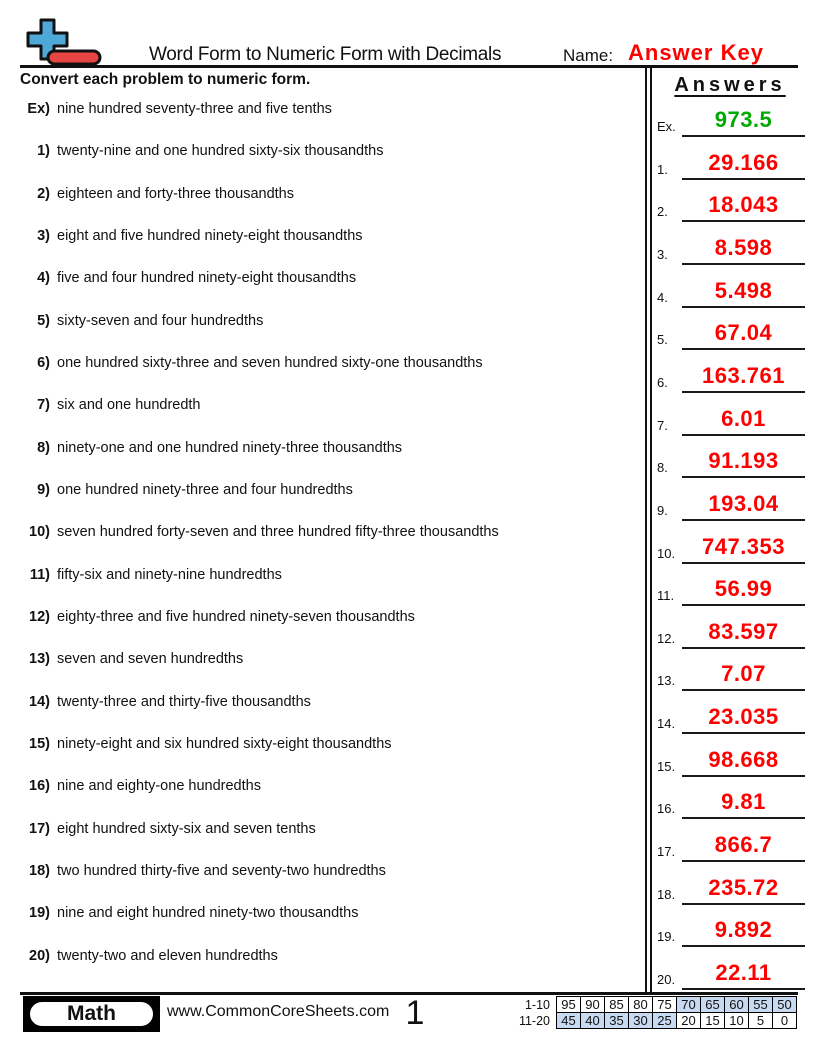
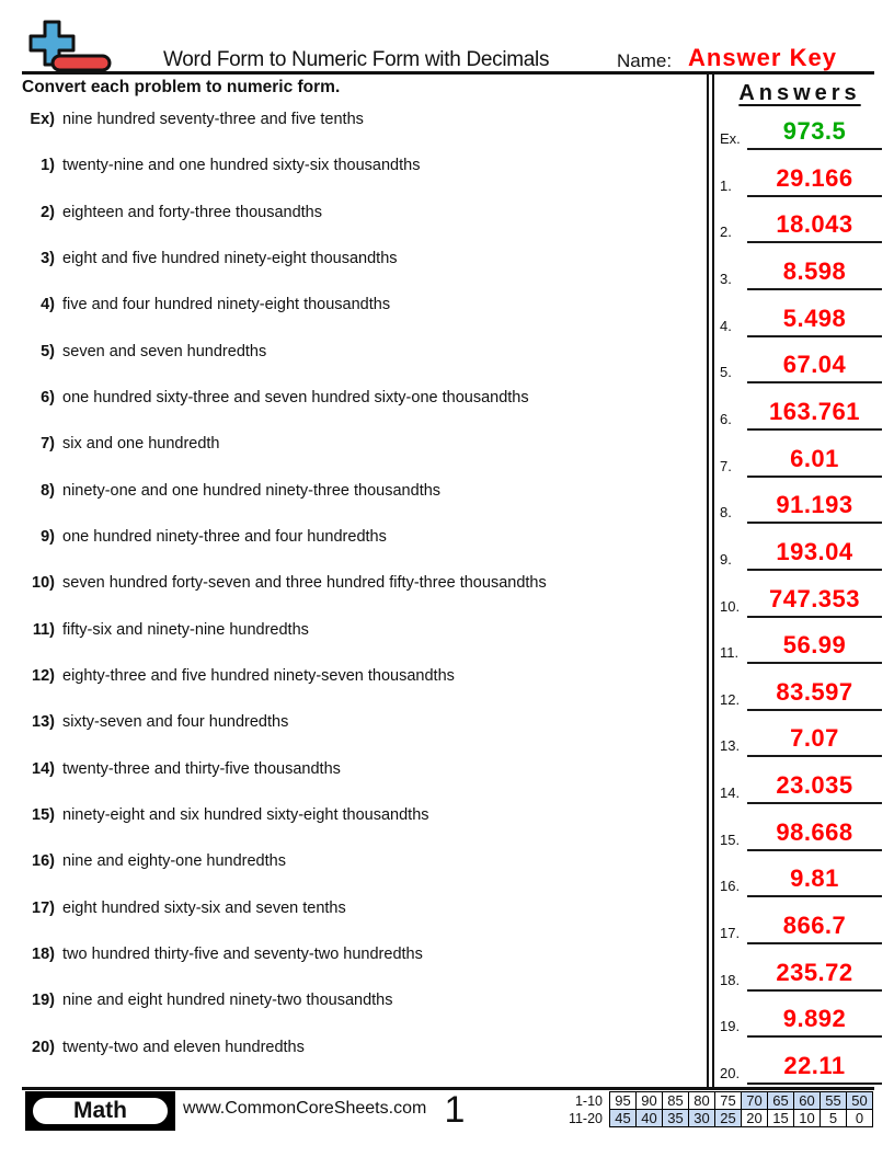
  Word Form to Numeric Form with Decimals
  Name:
  Answer Key
  Convert each problem to numeric form.
  Answers
  Ex)
  nine hundred seventy-three and five tenths
  1)
  twenty-nine and one hundred sixty-six thousandths
  2)
  eighteen and forty-three thousandths
  3)
  eight and five hundred ninety-eight thousandths
  4)
  five and four hundred ninety-eight thousandths
  5)
- sixty-seven and four hundredths
+ seven and seven hundredths
  6)
  one hundred sixty-three and seven hundred sixty-one thousandths
  7)
  six and one hundredth
  8)
  ninety-one and one hundred ninety-three thousandths
  9)
  one hundred ninety-three and four hundredths
  10)
  seven hundred forty-seven and three hundred fifty-three thousandths
  11)
  fifty-six and ninety-nine hundredths
  12)
  eighty-three and five hundred ninety-seven thousandths
  13)
- seven and seven hundredths
+ sixty-seven and four hundredths
  14)
  twenty-three and thirty-five thousandths
  15)
  ninety-eight and six hundred sixty-eight thousandths
  16)
  nine and eighty-one hundredths
  17)
  eight hundred sixty-six and seven tenths
  18)
  two hundred thirty-five and seventy-two hundredths
  19)
  nine and eight hundred ninety-two thousandths
  20)
  twenty-two and eleven hundredths
  Ex.
  973.5
  1.
  29.166
  2.
  18.043
  3.
  8.598
  4.
  5.498
  5.
  67.04
  6.
  163.761
  7.
  6.01
  8.
  91.193
  9.
  193.04
  10.
  747.353
  11.
  56.99
  12.
  83.597
  13.
  7.07
  14.
  23.035
  15.
  98.668
  16.
  9.81
  17.
  866.7
  18.
  235.72
  19.
  9.892
  20.
  22.11
  Math
  www.CommonCoreSheets.com
  1
  1-10	95	90	85	80	75	70	65	60	55	50
  11-20	45	40	35	30	25	20	15	10	5	0
